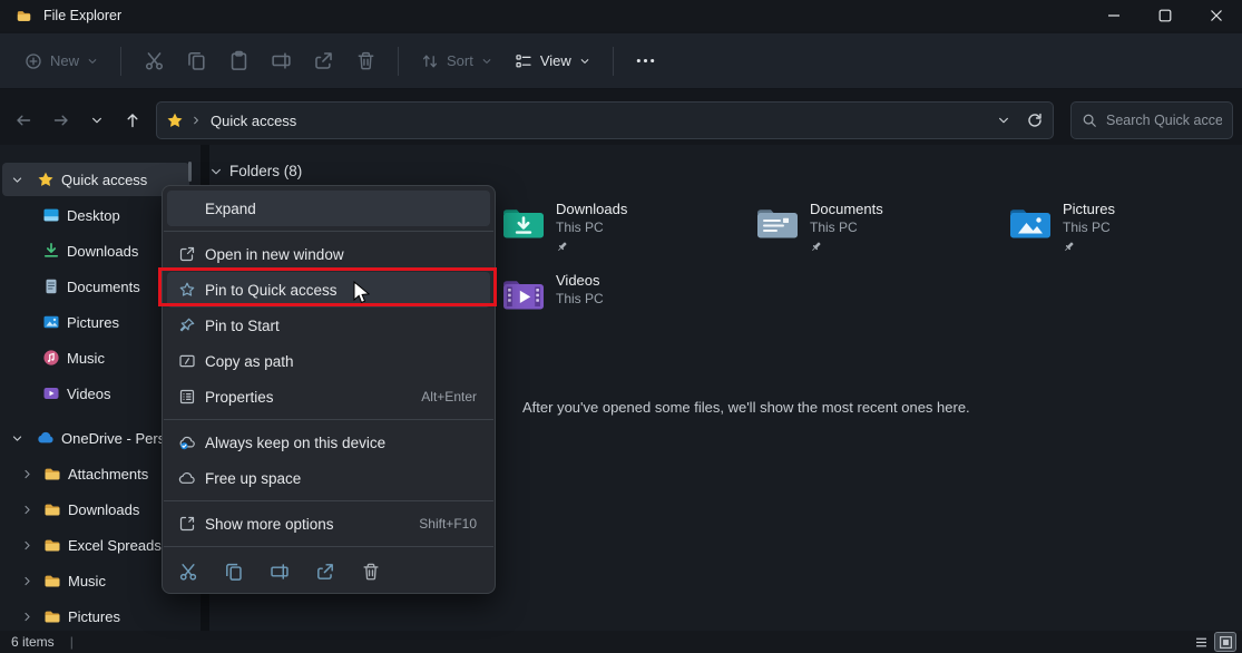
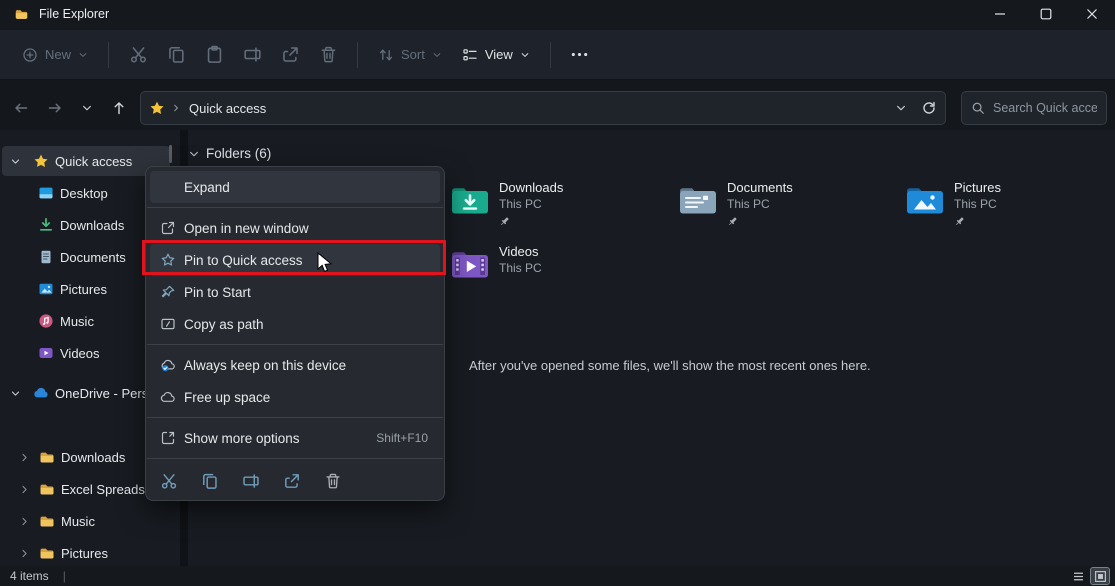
  File Explorer
  New
  Sort
  View
  Quick access
  Search Quick acce
  Quick access
  Desktop
  Downloads
  Documents
  Pictures
  Music
  Videos
  OneDrive - Per
- Attachments
  Downloads
  Excel Spreads
  Music
  Pictures
- Folders (8)
+ Folders (6)
  Downloads
  This PC
  Documents
  This PC
  Pictures
  This PC
  Videos
  This PC
  After you've opened some files, we'll show the most recent ones here.
  Expand
  Open in new window
  Pin to Quick access
  Pin to Start
  Copy as path
- Properties
- Alt+Enter
  Always keep on this device
  Free up space
  Show more options
  Shift+F10
- 6 items
+ 4 items
  |
